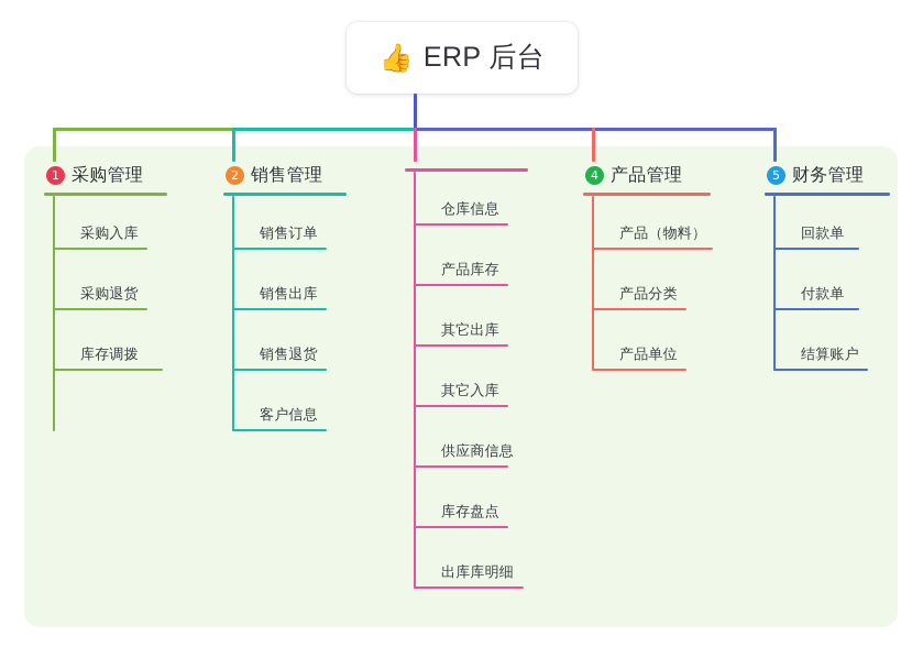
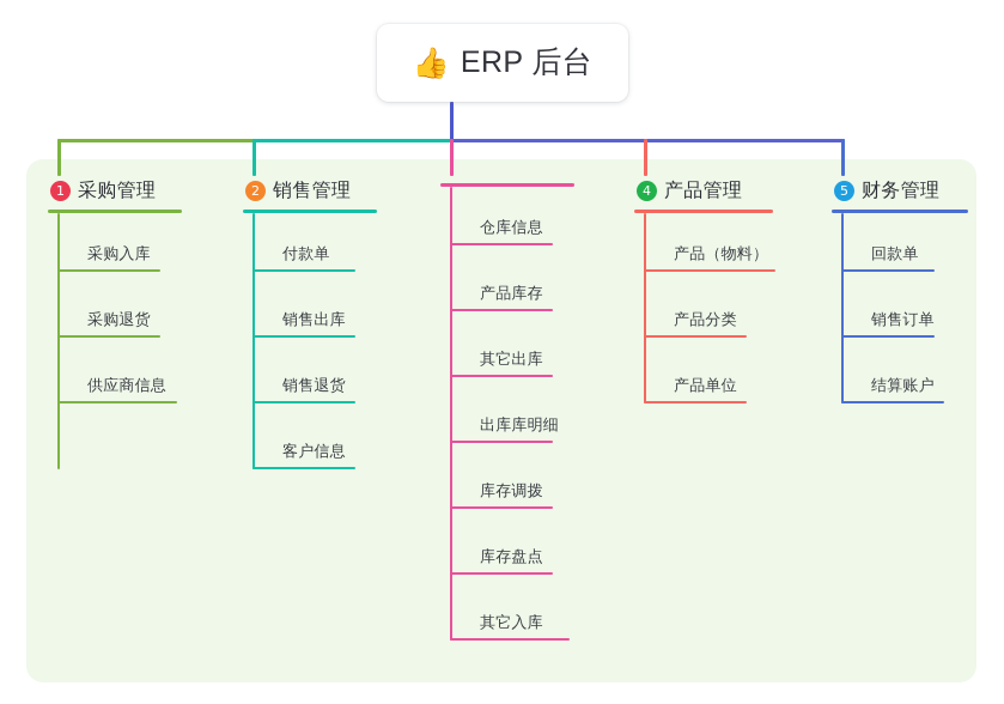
  👍
  ERP 后台
  1
  采购管理
  采购入库
  采购退货
- 库存调拨
+ 供应商信息
  2
  销售管理
- 销售订单
+ 付款单
  销售出库
  销售退货
  客户信息
  仓库信息
  产品库存
  其它出库
- 其它入库
+ 出库库明细
- 供应商信息
+ 库存调拨
  库存盘点
- 出库库明细
+ 其它入库
  4
  产品管理
  产品（物料）
  产品分类
  产品单位
  5
  财务管理
  回款单
- 付款单
+ 销售订单
  结算账户
